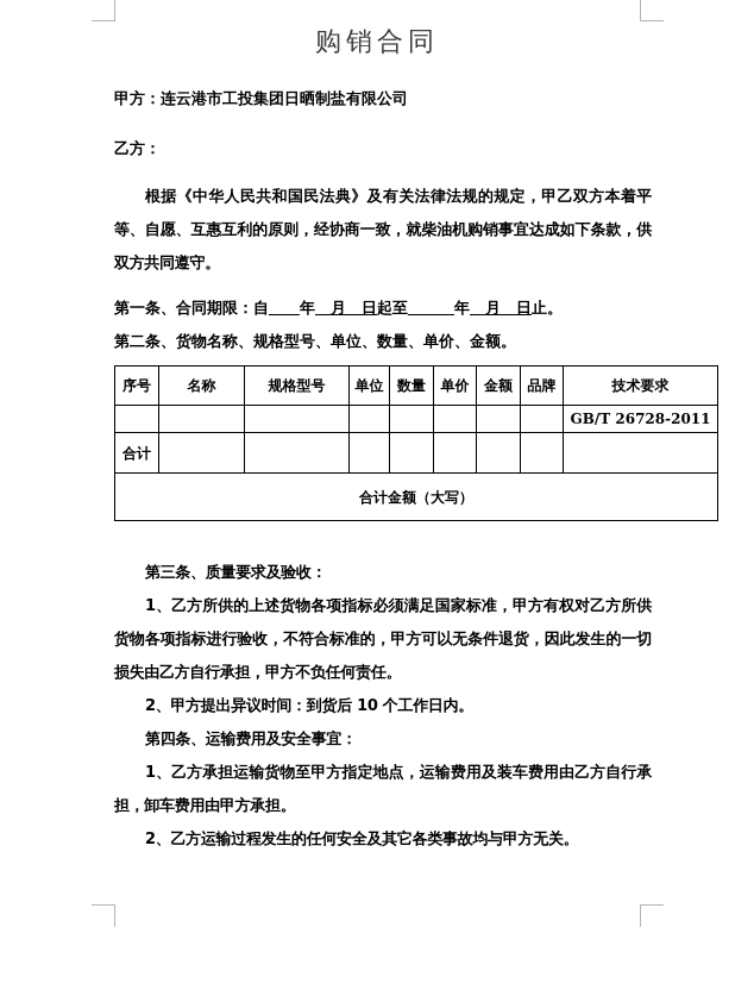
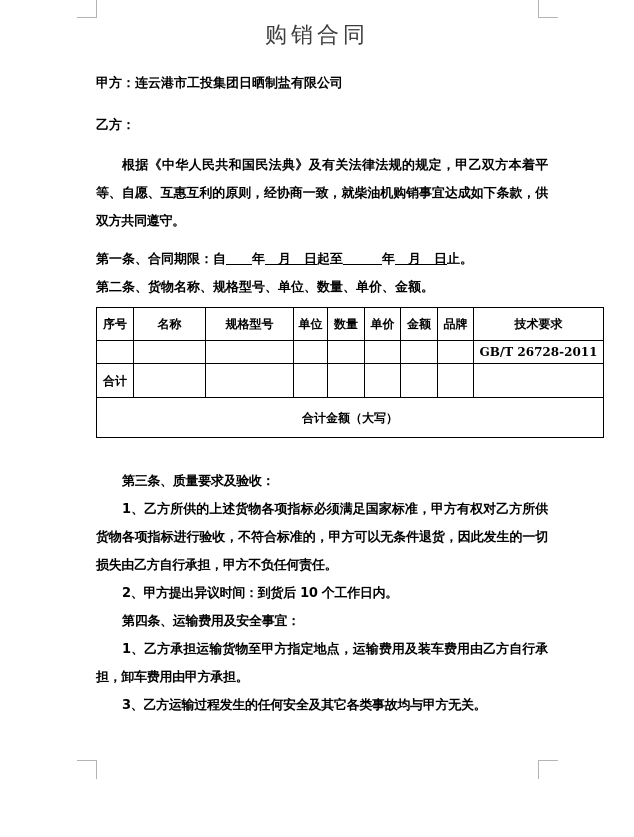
  购销合同
  甲方：连云港市工投集团日晒制盐有限公司
  乙方：
  根据《中华人民共和国民法典》及有关法律法规的规定，甲乙双方本着平等、自愿、互惠互利的原则，经协商一致，就柴油机购销事宜达成如下条款，供双方共同遵守。
  第一条、合同期限：自 年 月 日起至 年 月 日止。
  第二条、货物名称、规格型号、单位、数量、单价、金额。
  序号	名称	规格型号	单位	数量	单价	金额	品牌	技术要求
  								GB/T 26728-2011
  合计
  合计金额（大写）
  第三条、质量要求及验收：
  1、乙方所供的上述货物各项指标必须满足国家标准，甲方有权对乙方所供货物各项指标进行验收，不符合标准的，甲方可以无条件退货，因此发生的一切损失由乙方自行承担，甲方不负任何责任。
  2、甲方提出异议时间：到货后 10 个工作日内。
  第四条、运输费用及安全事宜：
  1、乙方承担运输货物至甲方指定地点，运输费用及装车费用由乙方自行承担，卸车费用由甲方承担。
- 2、乙方运输过程发生的任何安全及其它各类事故均与甲方无关。
+ 3、乙方运输过程发生的任何安全及其它各类事故均与甲方无关。
